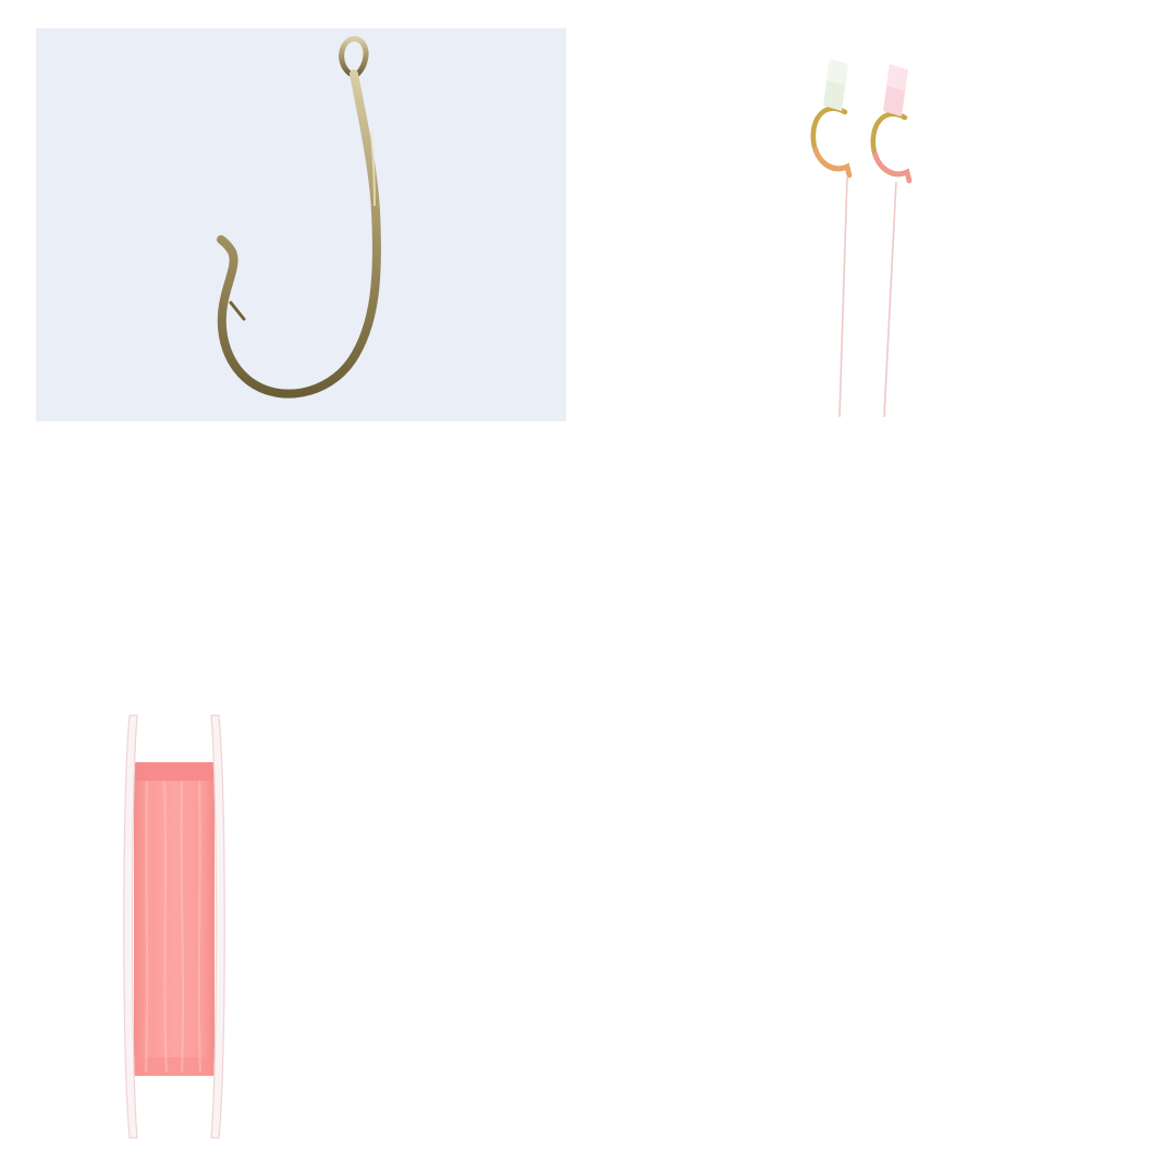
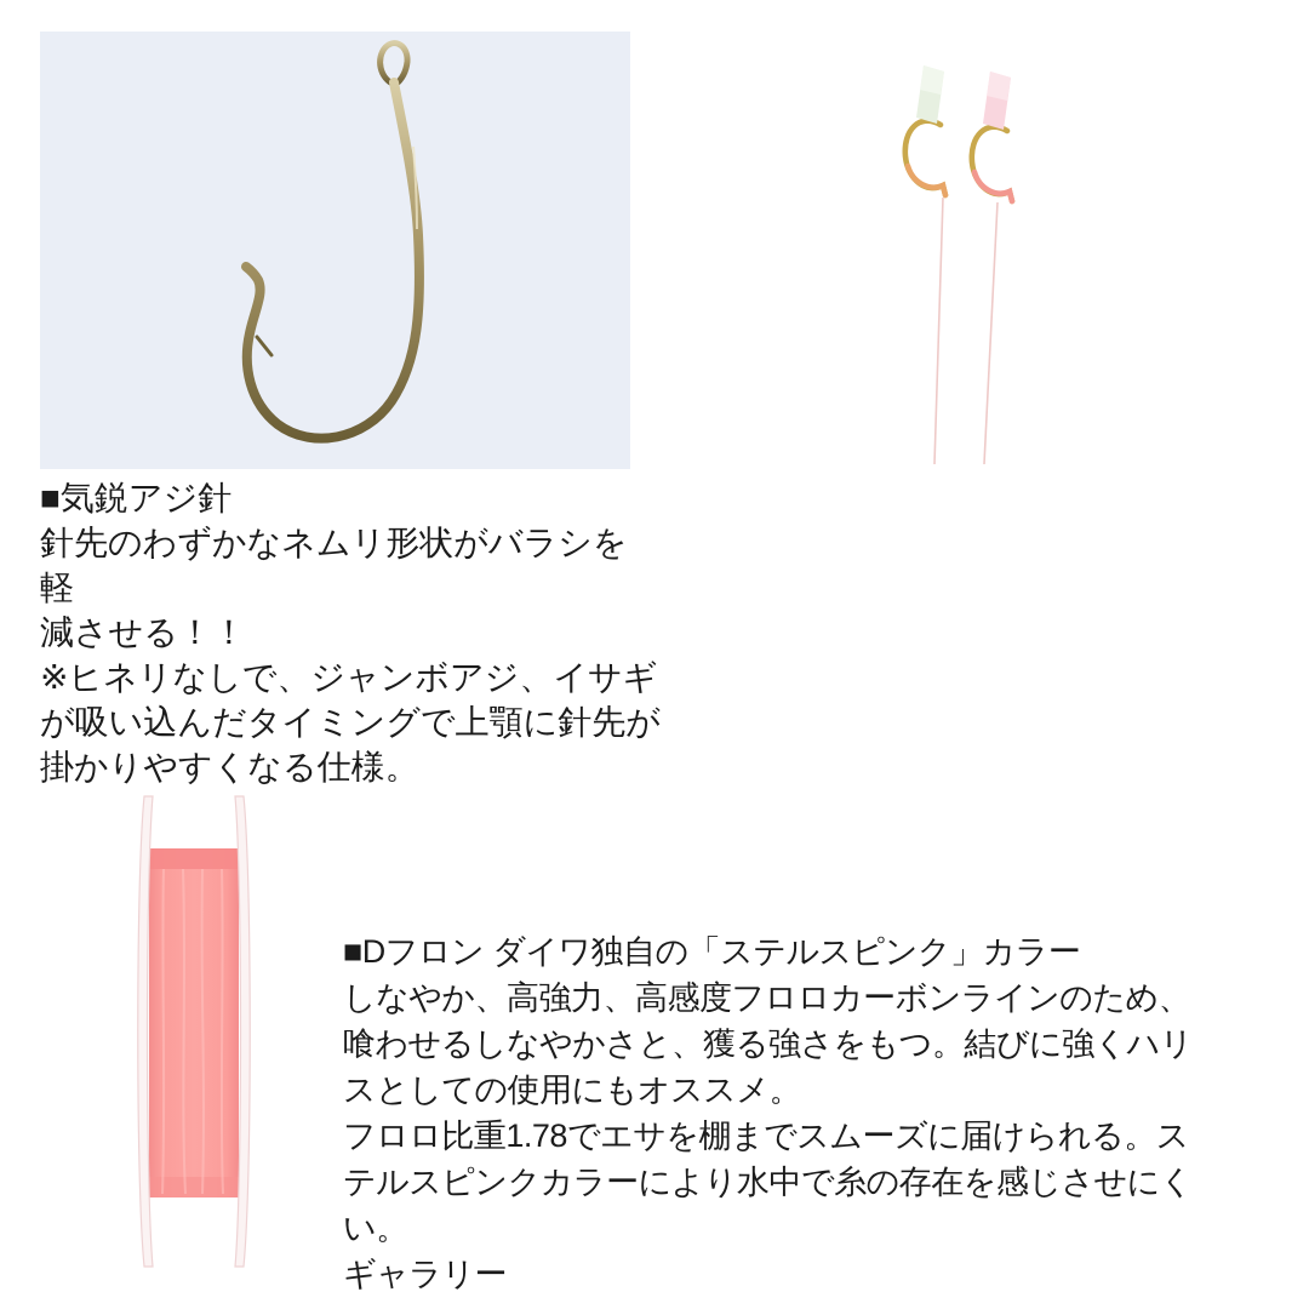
+ ■気鋭アジ針
+ 針先のわずかなネムリ形状がバラシを軽
+ 減させる！！
+ ※ヒネリなしで、ジャンボアジ、イサギ
+ が吸い込んだタイミングで上顎に針先が
+ 掛かりやすくなる仕様。
+ ■Dフロン ダイワ独自の「ステルスピンク」カラー
+ しなやか、高強力、高感度フロロカーボンラインのため、
+ 喰わせるしなやかさと、獲る強さをもつ。結びに強くハリ
+ スとしての使用にもオススメ。
+ フロロ比重1.78でエサを棚までスムーズに届けられる。ス
+ テルスピンクカラーにより水中で糸の存在を感じさせにく
+ い。
+ ギャラリー
